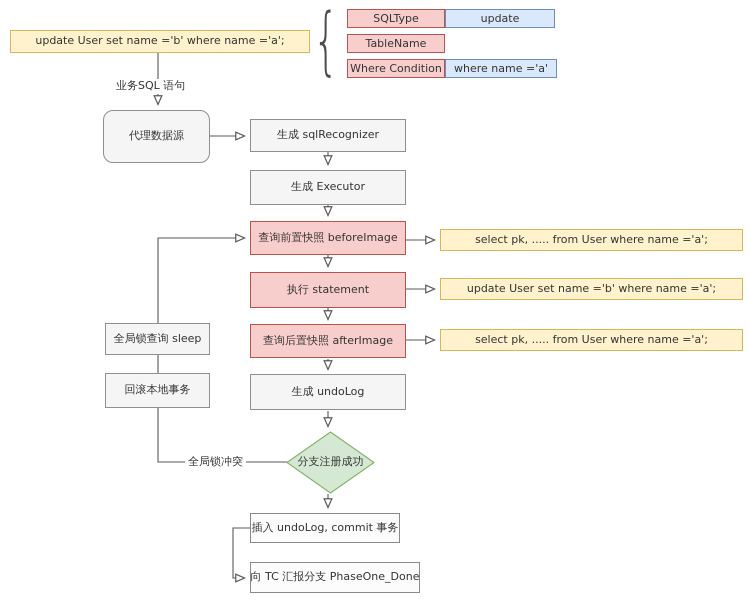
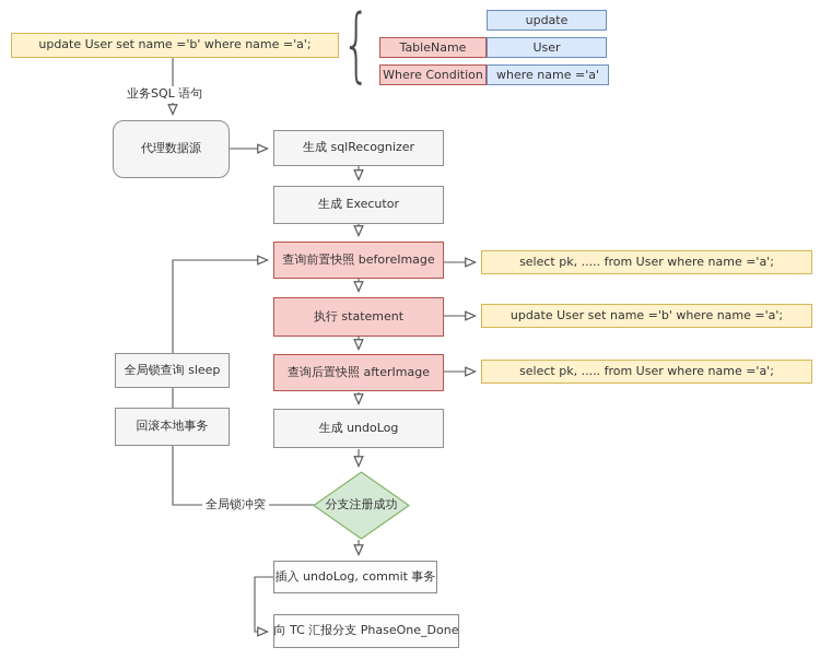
  update User set name ='b' where name ='a';
  业务SQL 语句
  {
- SQLType
  update
  TableName
+ User
  Where Condition
  where name ='a'
  代理数据源
  生成 sqlRecognizer
  生成 Executor
  查询前置快照 beforeImage
  执行 statement
  查询后置快照 afterImage
  生成 undoLog
  分支注册成功
  插入 undoLog, commit 事务
  向 TC 汇报分支 PhaseOne_Done
  全局锁查询 sleep
  回滚本地事务
  全局锁冲突
  select pk, ..... from User where name ='a';
  update User set name ='b' where name ='a';
  select pk, ..... from User where name ='a';
